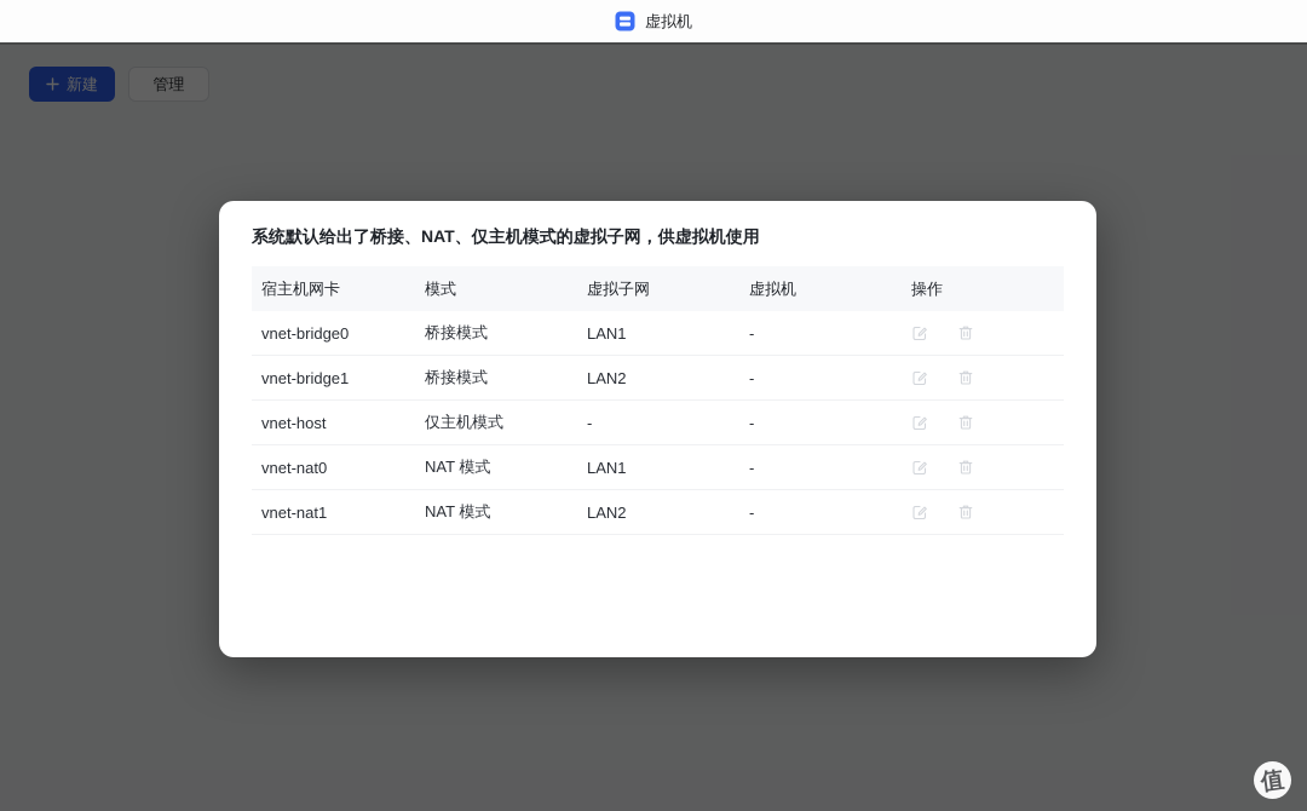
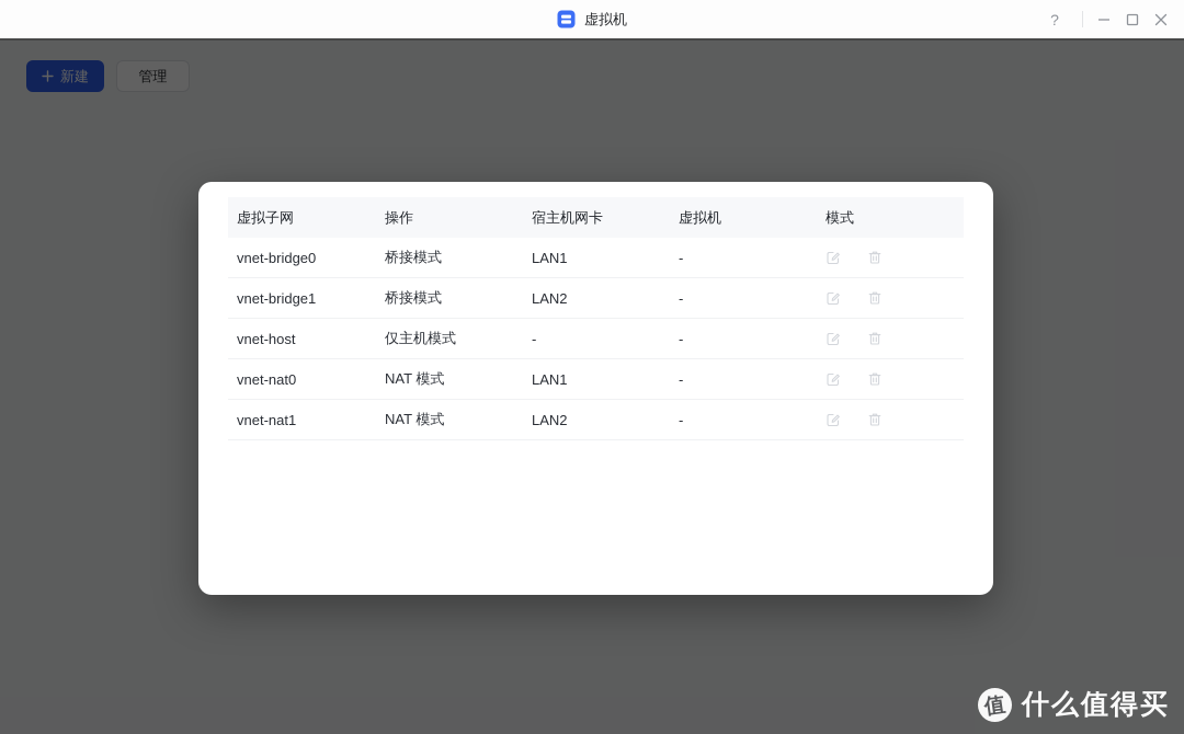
  虚拟机
+ ?
  新建
  管理
- 系统默认给出了桥接、NAT、仅主机模式的虚拟子网，供虚拟机使用
- 宿主机网卡
+ 虚拟子网
- 模式
+ 操作
- 虚拟子网
+ 宿主机网卡
  虚拟机
- 操作
+ 模式
  vnet-bridge0
  桥接模式
  LAN1
  -
  vnet-bridge1
  桥接模式
  LAN2
  -
  vnet-host
  仅主机模式
  -
  -
  vnet-nat0
  NAT 模式
  LAN1
  -
  vnet-nat1
  NAT 模式
  LAN2
  -
+ 什么值得买
